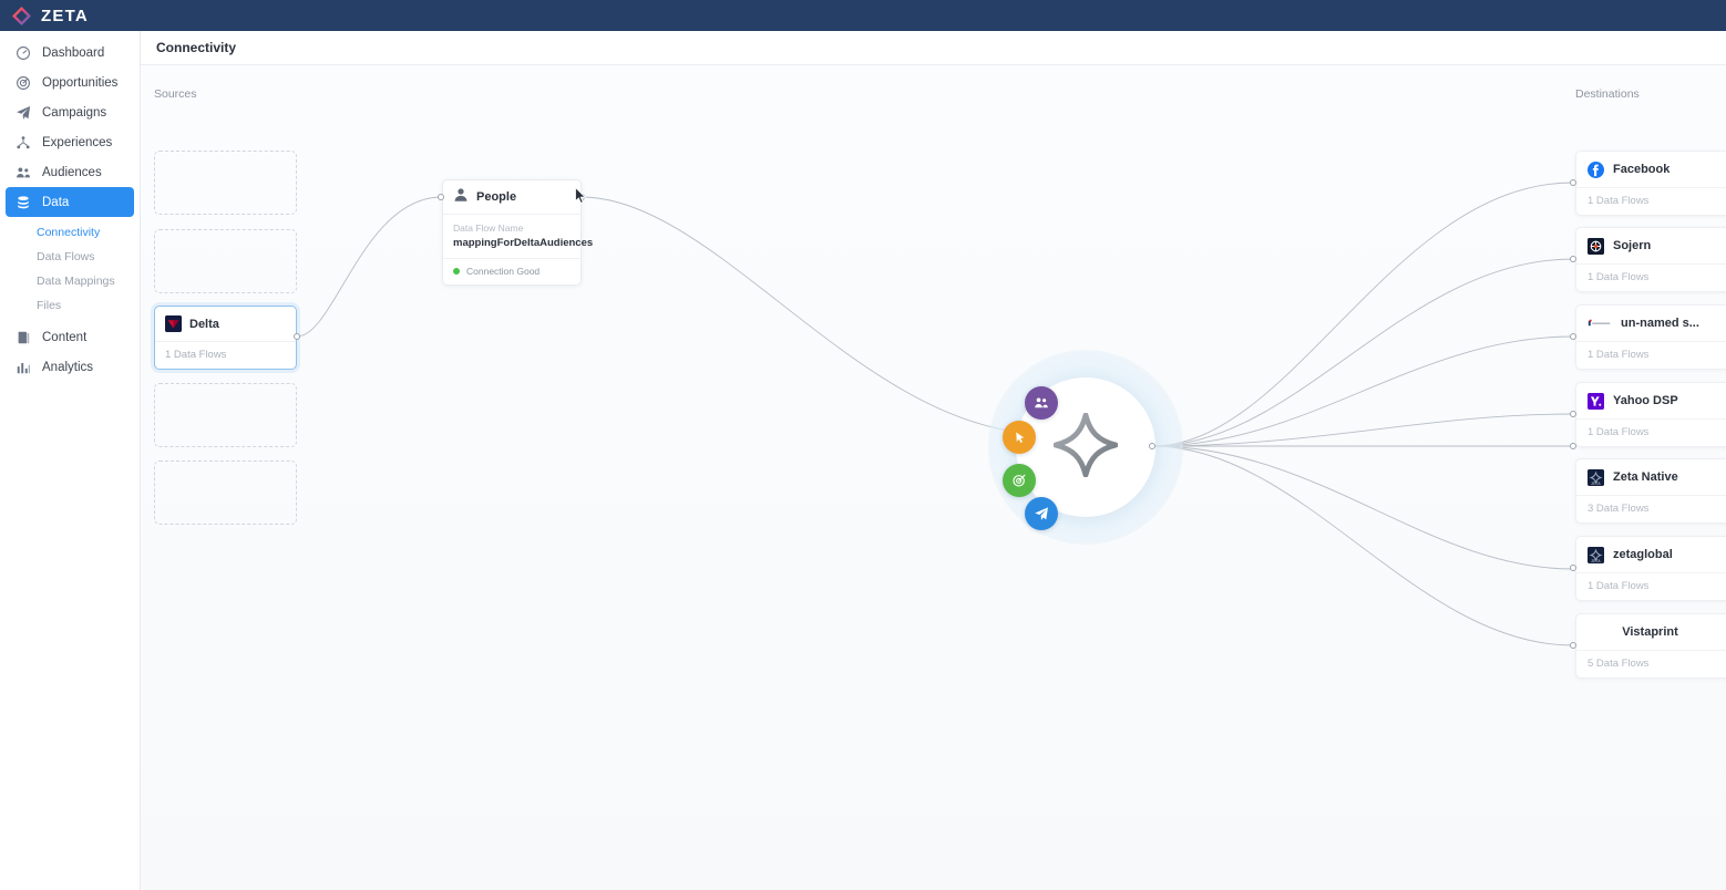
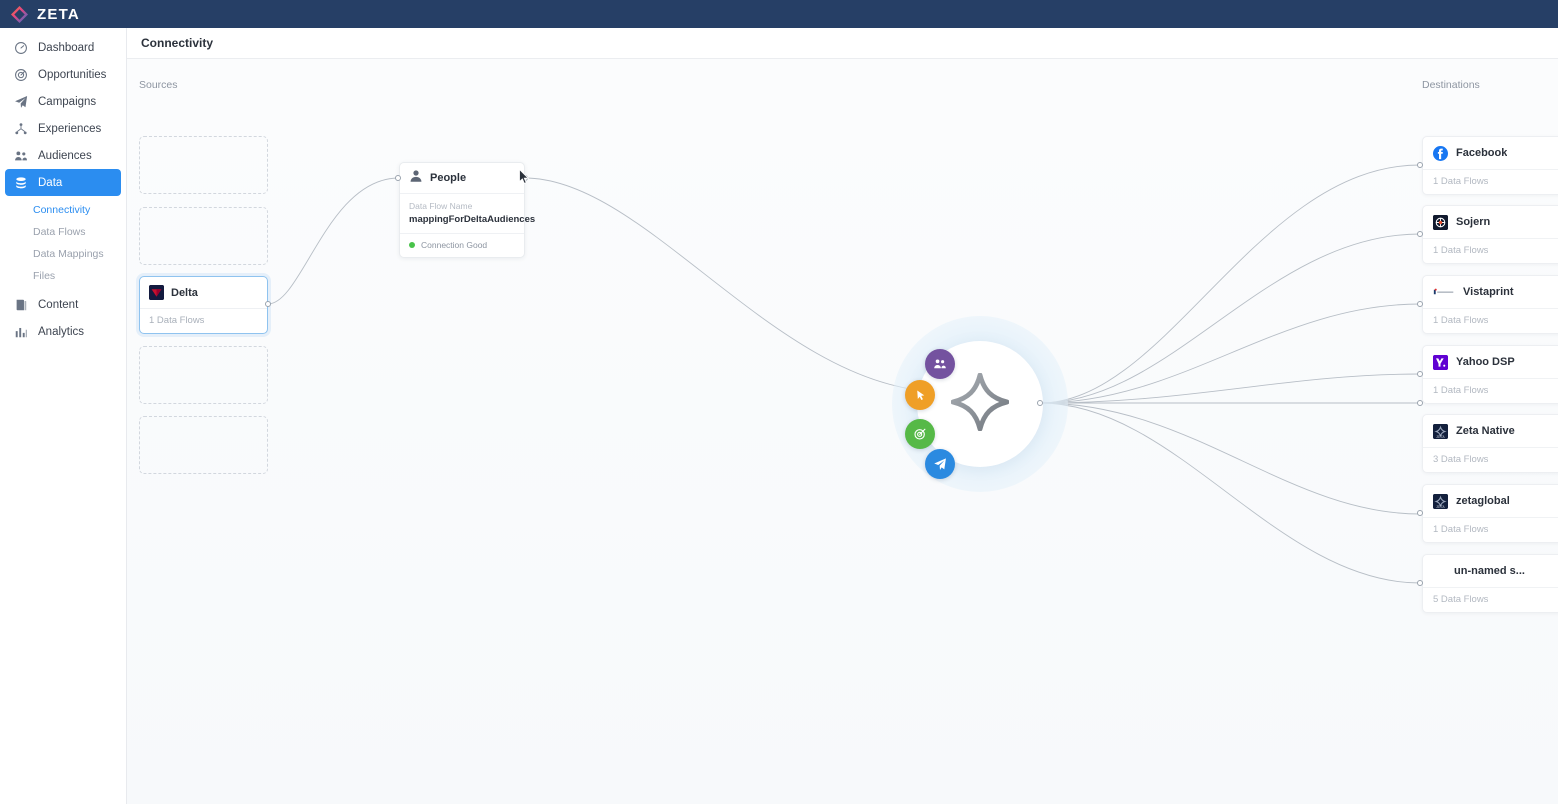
  ZETA
  Dashboard
  Opportunities
  Campaigns
  Experiences
  Audiences
  Data
  Connectivity
  Data Flows
  Data Mappings
  Files
  Content
  Analytics
  Connectivity
  Sources
  Destinations
  Delta
  1 Data Flows
  People
  Data Flow Name
  mappingForDeltaAudiences
  Connection Good
  Facebook
  1 Data Flows
  Sojern
  1 Data Flows
- un-named s...
+ Vistaprint
  1 Data Flows
  Yahoo DSP
  1 Data Flows
  Zeta Native
  3 Data Flows
  zetaglobal
  1 Data Flows
- Vistaprint
+ un-named s...
  5 Data Flows
